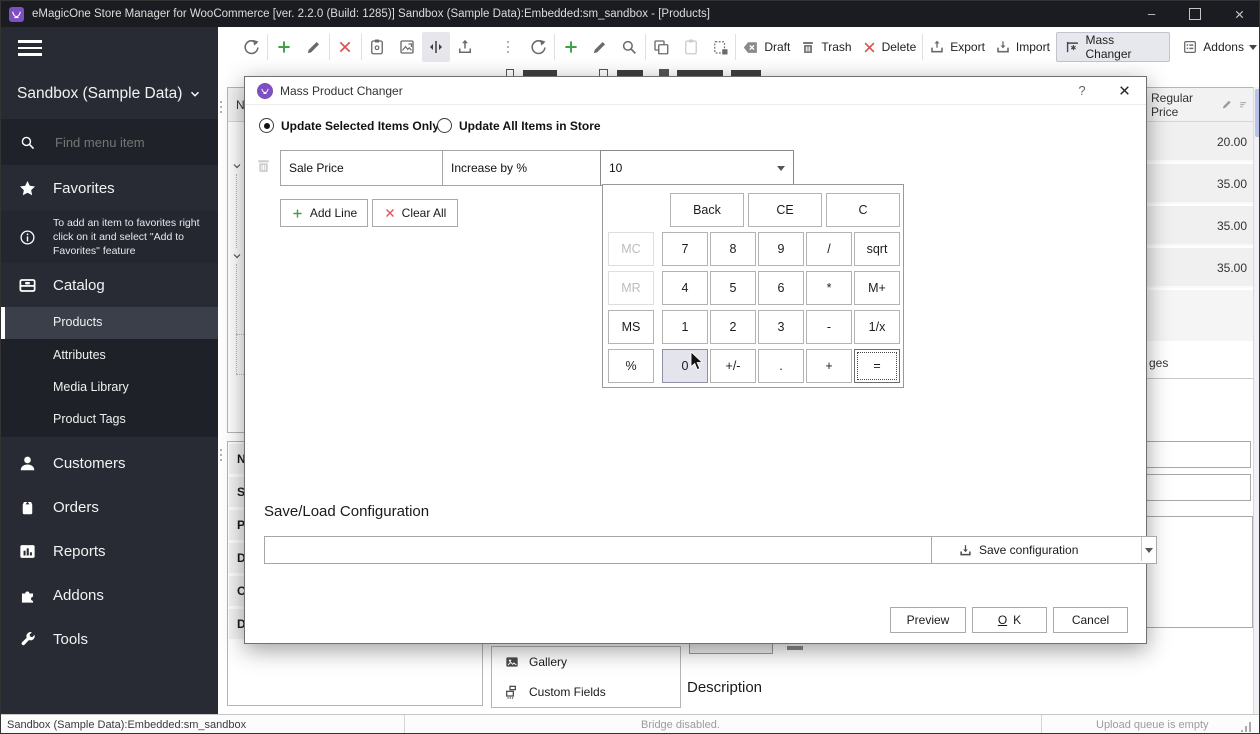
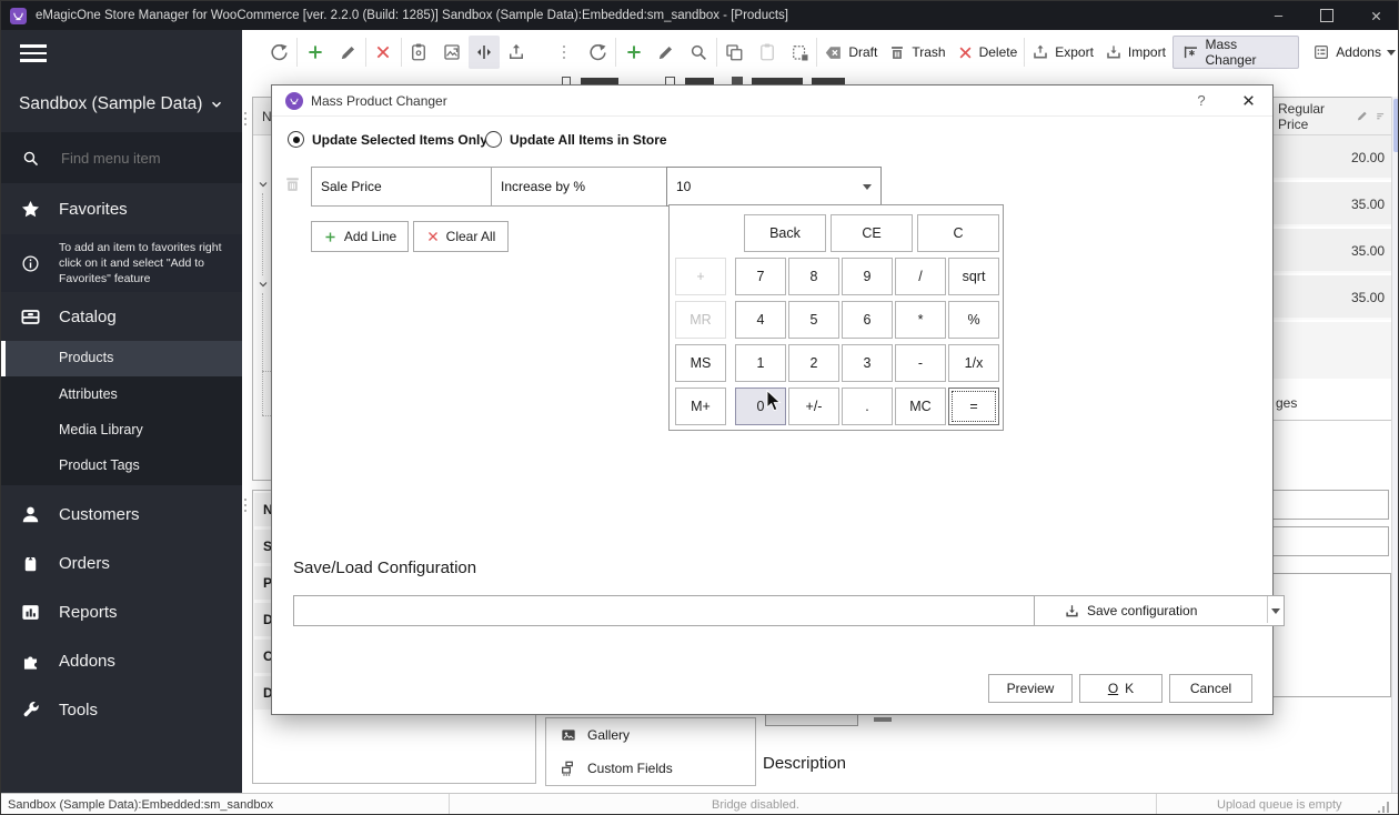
  eMagicOne Store Manager for WooCommerce [ver. 2.2.0 (Build: 1285)] Sandbox (Sample Data):Embedded:sm_sandbox - [Products]
  Sandbox (Sample Data)
  Find menu item
  Favorites
  To add an item to favorites right click on it and select "Add to Favorites" feature
  Catalog
  Products
  Attributes
  Media Library
  Product Tags
  Customers
  Orders
  Reports
  Addons
  Tools
  Draft
  Trash
  Delete
  Export
  Import
  Mass Changer
  Addons
  N
  S
  P
  D
  C
  D
  Gallery
  Custom Fields
  Description
  Regular Price
  20.00
  35.00
  35.00
  35.00
  ges
  Mass Product Changer
  ?
  Update Selected Items Only
  Update All Items in Store
  Sale Price
  Increase by %
  10
  Add Line
  Clear All
  Back
  CE
  C
- MC
+ +
  7
  8
  9
  /
  sqrt
  MR
  4
  5
  6
  *
- M+
+ %
  MS
  1
  2
  3
  -
  1/x
- %
+ M+
  0
  +/-
  .
- +
+ MC
  =
  Save/Load Configuration
  Save configuration
  Preview
  O
  K
  Cancel
  Sandbox (Sample Data):Embedded:sm_sandbox
  Bridge disabled.
  Upload queue is empty
